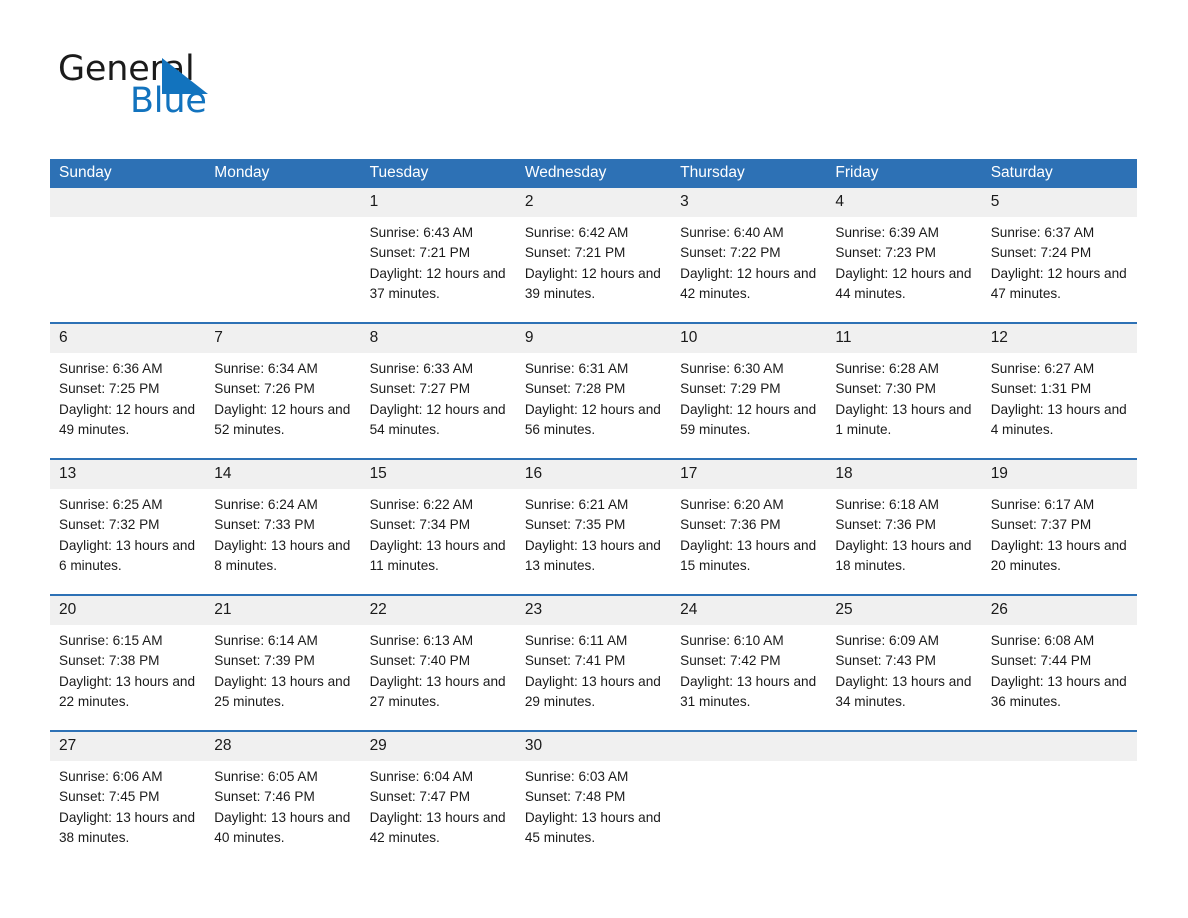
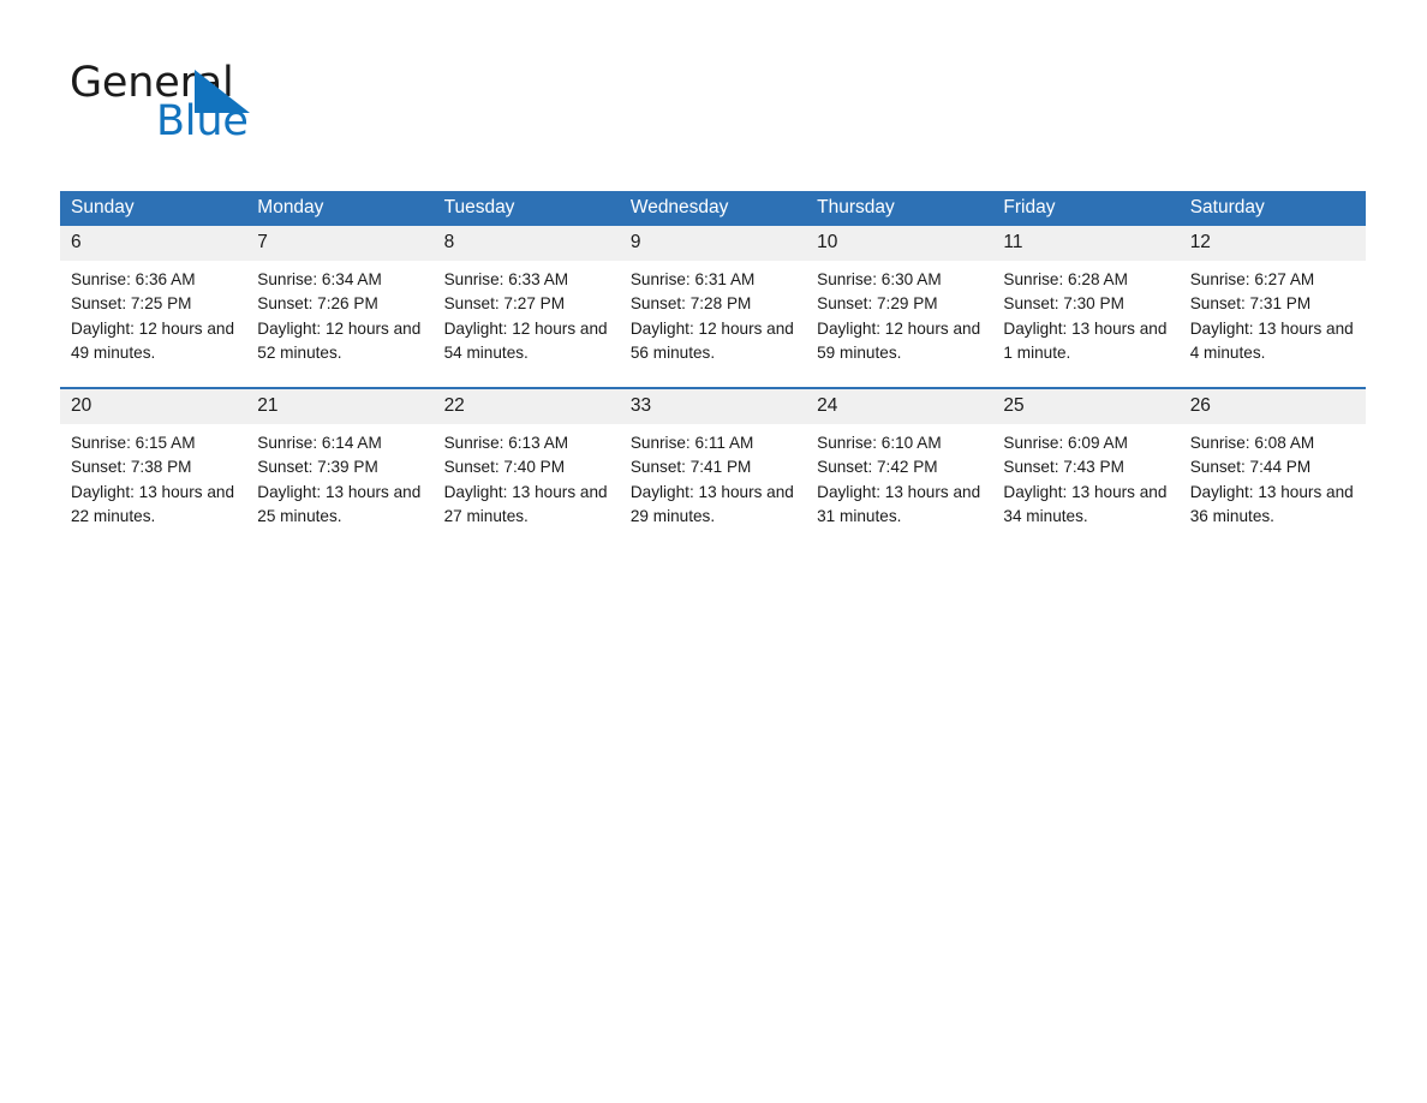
  Generl
  Blue
  Sunday	Monday	Tuesday	Wednesday	Thursday	Friday	Saturday
- 		1Sunrise: 6:43 AMSunset: 7:21 PMDaylight: 12 hours and 37 minutes.	2Sunrise: 6:42 AMSunset: 7:21 PMDaylight: 12 hours and 39 minutes.	3Sunrise: 6:40 AMSunset: 7:22 PMDaylight: 12 hours and 42 minutes.	4Sunrise: 6:39 AMSunset: 7:23 PMDaylight: 12 hours and 44 minutes.	5Sunrise: 6:37 AMSunset: 7:24 PMDaylight: 12 hours and 47 minutes.
- 6Sunrise: 6:36 AMSunset: 7:25 PMDaylight: 12 hours and 49 minutes.	7Sunrise: 6:34 AMSunset: 7:26 PMDaylight: 12 hours and 52 minutes.	8Sunrise: 6:33 AMSunset: 7:27 PMDaylight: 12 hours and 54 minutes.	9Sunrise: 6:31 AMSunset: 7:28 PMDaylight: 12 hours and 56 minutes.	10Sunrise: 6:30 AMSunset: 7:29 PMDaylight: 12 hours and 59 minutes.	11Sunrise: 6:28 AMSunset: 7:30 PMDaylight: 13 hours and 1 minute.	12Sunrise: 6:27 AMSunset: 1:31 PMDaylight: 13 hours and 4 minutes.
+ 6Sunrise: 6:36 AMSunset: 7:25 PMDaylight: 12 hours and 49 minutes.	7Sunrise: 6:34 AMSunset: 7:26 PMDaylight: 12 hours and 52 minutes.	8Sunrise: 6:33 AMSunset: 7:27 PMDaylight: 12 hours and 54 minutes.	9Sunrise: 6:31 AMSunset: 7:28 PMDaylight: 12 hours and 56 minutes.	10Sunrise: 6:30 AMSunset: 7:29 PMDaylight: 12 hours and 59 minutes.	11Sunrise: 6:28 AMSunset: 7:30 PMDaylight: 13 hours and 1 minute.	12Sunrise: 6:27 AMSunset: 7:31 PMDaylight: 13 hours and 4 minutes.
- 13Sunrise: 6:25 AMSunset: 7:32 PMDaylight: 13 hours and 6 minutes.	14Sunrise: 6:24 AMSunset: 7:33 PMDaylight: 13 hours and 8 minutes.	15Sunrise: 6:22 AMSunset: 7:34 PMDaylight: 13 hours and 11 minutes.	16Sunrise: 6:21 AMSunset: 7:35 PMDaylight: 13 hours and 13 minutes.	17Sunrise: 6:20 AMSunset: 7:36 PMDaylight: 13 hours and 15 minutes.	18Sunrise: 6:18 AMSunset: 7:36 PMDaylight: 13 hours and 18 minutes.	19Sunrise: 6:17 AMSunset: 7:37 PMDaylight: 13 hours and 20 minutes.
- 20Sunrise: 6:15 AMSunset: 7:38 PMDaylight: 13 hours and 22 minutes.	21Sunrise: 6:14 AMSunset: 7:39 PMDaylight: 13 hours and 25 minutes.	22Sunrise: 6:13 AMSunset: 7:40 PMDaylight: 13 hours and 27 minutes.	23Sunrise: 6:11 AMSunset: 7:41 PMDaylight: 13 hours and 29 minutes.	24Sunrise: 6:10 AMSunset: 7:42 PMDaylight: 13 hours and 31 minutes.	25Sunrise: 6:09 AMSunset: 7:43 PMDaylight: 13 hours and 34 minutes.	26Sunrise: 6:08 AMSunset: 7:44 PMDaylight: 13 hours and 36 minutes.
+ 20Sunrise: 6:15 AMSunset: 7:38 PMDaylight: 13 hours and 22 minutes.	21Sunrise: 6:14 AMSunset: 7:39 PMDaylight: 13 hours and 25 minutes.	22Sunrise: 6:13 AMSunset: 7:40 PMDaylight: 13 hours and 27 minutes.	33Sunrise: 6:11 AMSunset: 7:41 PMDaylight: 13 hours and 29 minutes.	24Sunrise: 6:10 AMSunset: 7:42 PMDaylight: 13 hours and 31 minutes.	25Sunrise: 6:09 AMSunset: 7:43 PMDaylight: 13 hours and 34 minutes.	26Sunrise: 6:08 AMSunset: 7:44 PMDaylight: 13 hours and 36 minutes.
- 27Sunrise: 6:06 AMSunset: 7:45 PMDaylight: 13 hours and 38 minutes.	28Sunrise: 6:05 AMSunset: 7:46 PMDaylight: 13 hours and 40 minutes.	29Sunrise: 6:04 AMSunset: 7:47 PMDaylight: 13 hours and 42 minutes.	30Sunrise: 6:03 AMSunset: 7:48 PMDaylight: 13 hours and 45 minutes.
